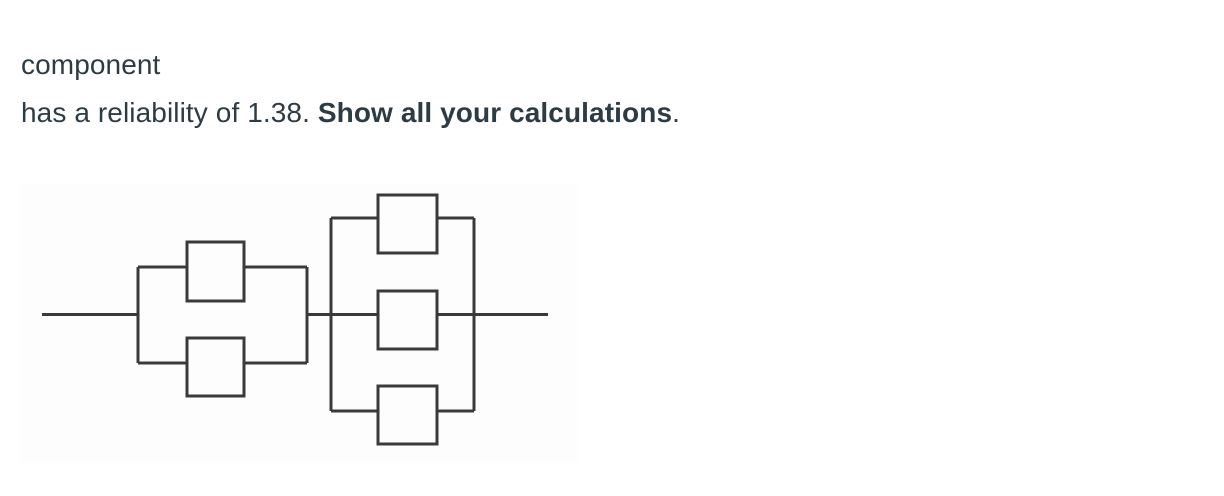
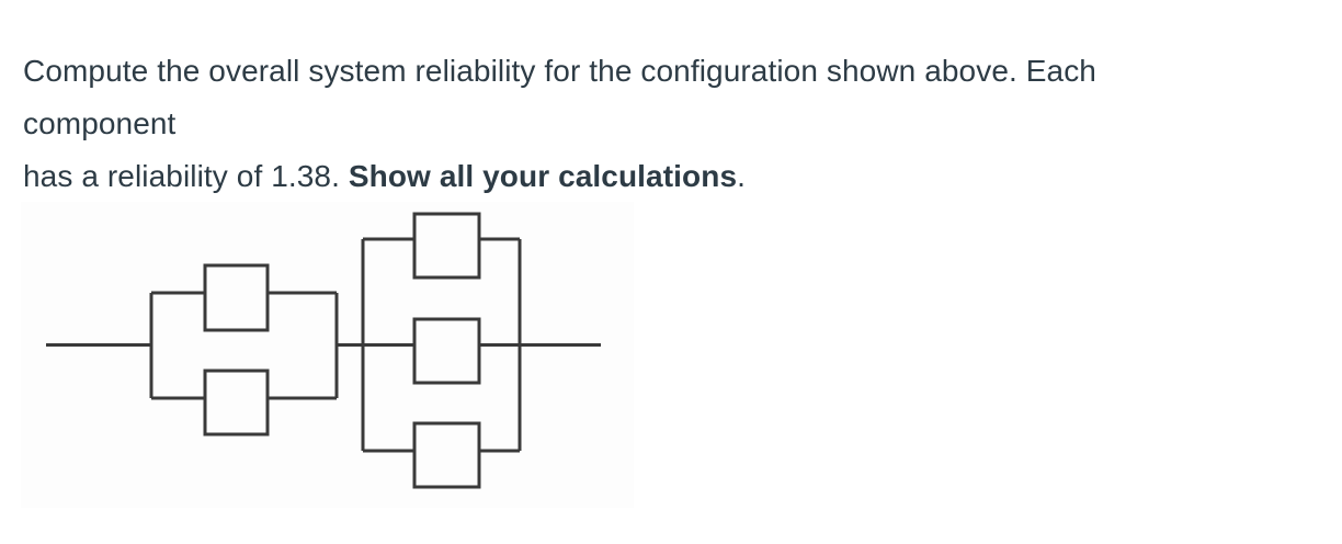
+ Compute the overall system reliability for the configuration shown above. Each
  component
  has a reliability of 1.38. Show all your calculations.
